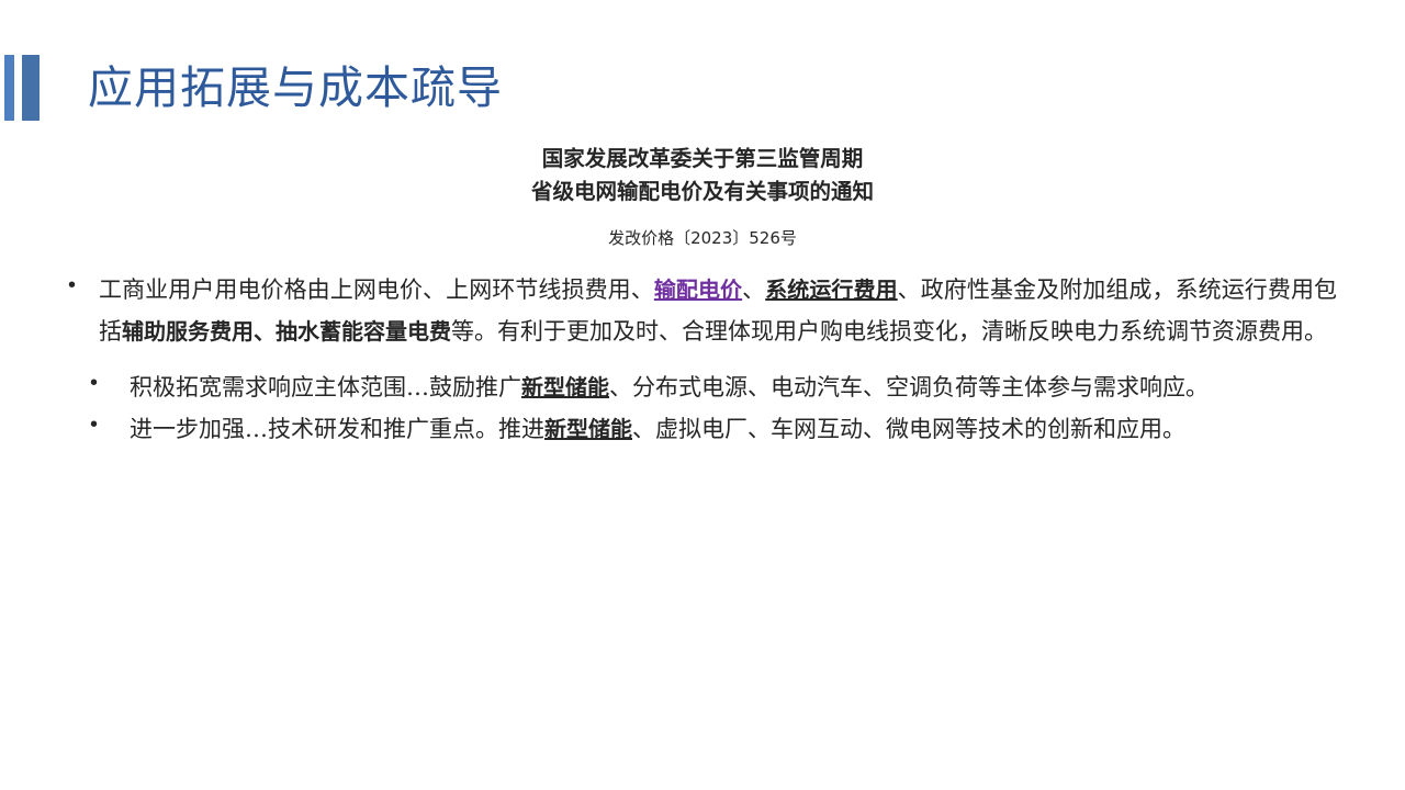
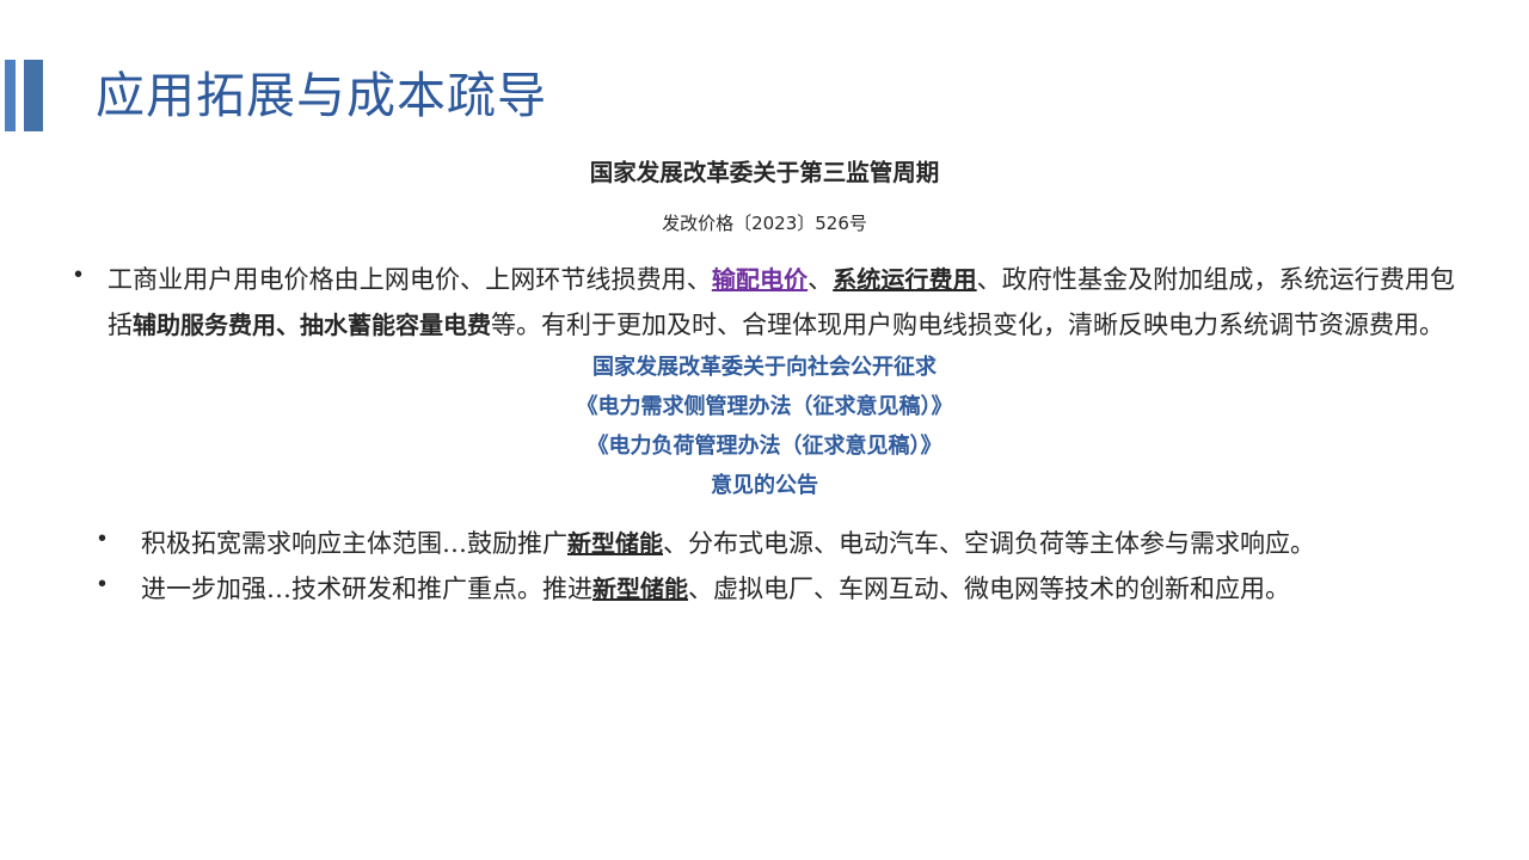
  应用拓展与成本疏导
  国家发展改革委关于第三监管周期
- 省级电网输配电价及有关事项的通知
  发改价格〔2023〕526号
  •
  工商业用户用电价格由上网电价、上网环节线损费用、输配电价、系统运行费用、政府性基金及附加组成，系统运行费用包括辅助服务费用、抽水蓄能容量电费等。有利于更加及时、合理体现用户购电线损变化，清晰反映电力系统调节资源费用。
+ 国家发展改革委关于向社会公开征求
+ 《电力需求侧管理办法（征求意见稿）》
+ 《电力负荷管理办法（征求意见稿）》
+ 意见的公告
  •
  积极拓宽需求响应主体范围…鼓励推广新型储能、分布式电源、电动汽车、空调负荷等主体参与需求响应。
  •
  进一步加强…技术研发和推广重点。推进新型储能、虚拟电厂、车网互动、微电网等技术的创新和应用。
